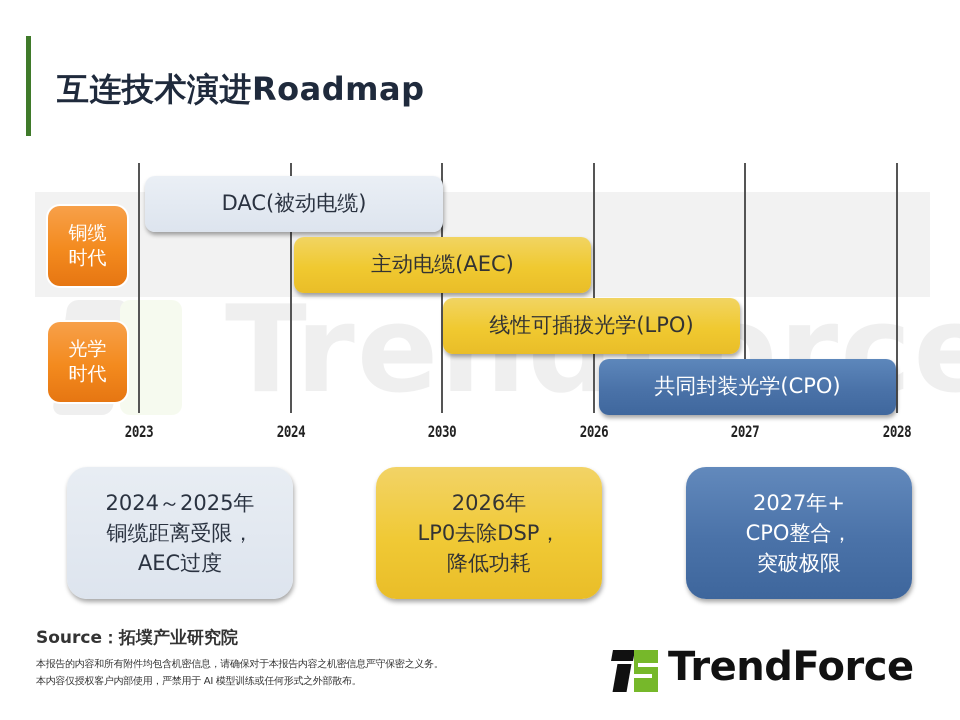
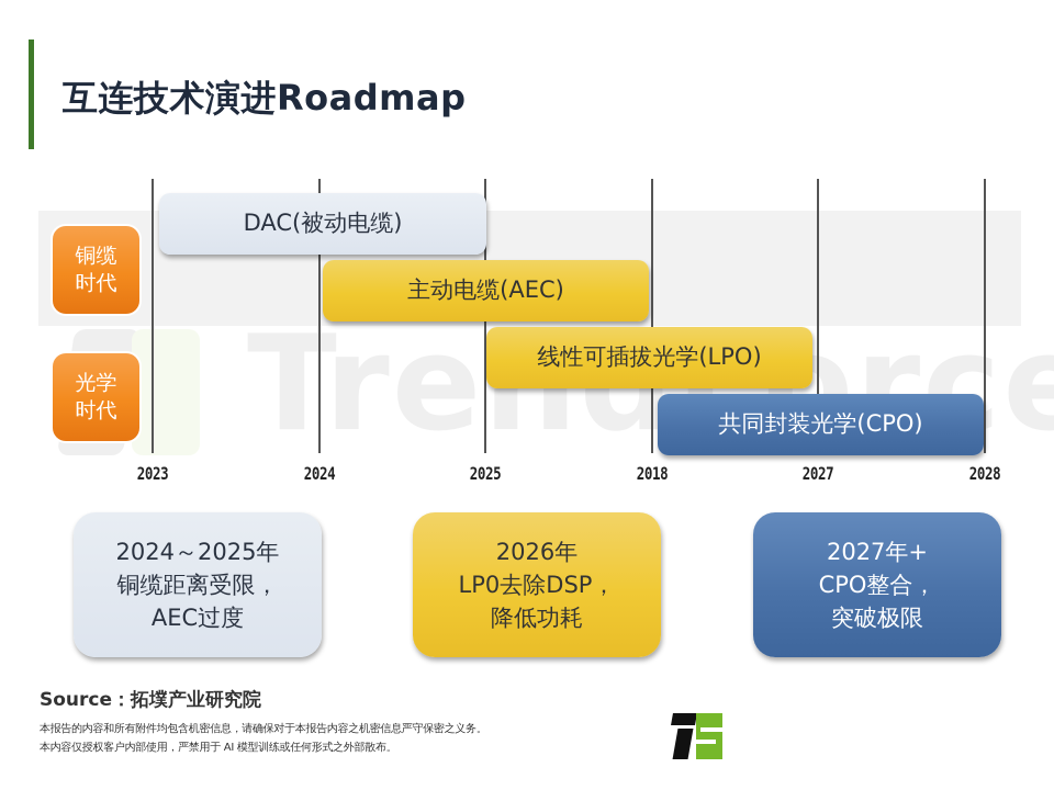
  互连技术演进Roadmap
  2023
  2024
- 2030
+ 2025
- 2026
+ 2018
  2027
  2028
  铜缆
  时代
  光学
  时代
  DAC(被动电缆)
  主动电缆(AEC)
  线性可插拔光学(LPO)
  共同封装光学(CPO)
  2024～2025年
  铜缆距离受限，
  AEC过度
  2026年
  LP0去除DSP，
  降低功耗
  2027年+
  CPO整合，
  突破极限
  Source：拓墣产业研究院
  本报告的内容和所有附件均包含机密信息，请确保对于本报告内容之机密信息严守保密之义务。
  本内容仅授权客户内部使用，严禁用于 AI 模型训练或任何形式之外部散布。
- TrendForce
